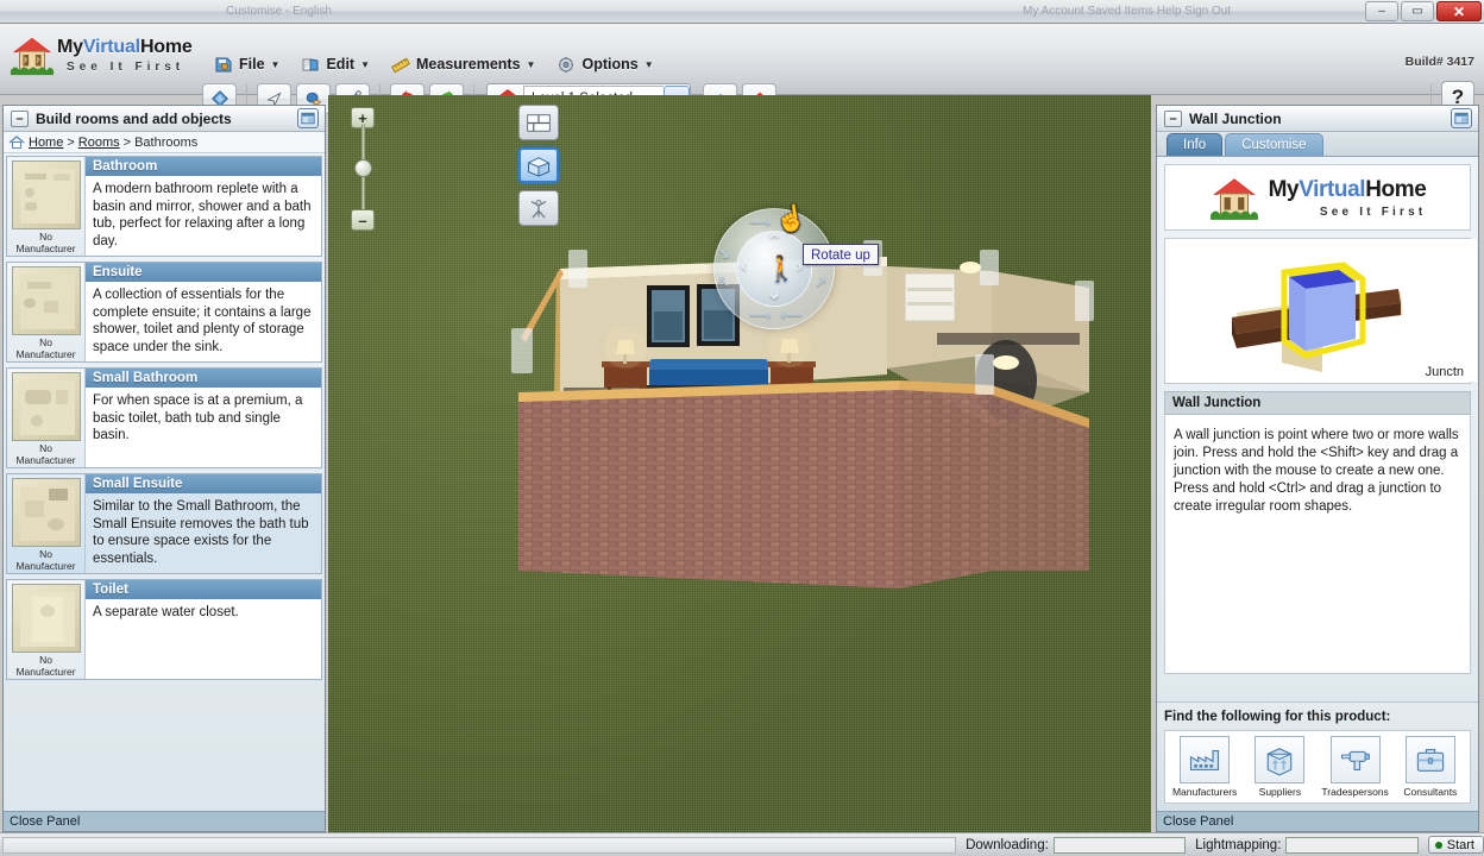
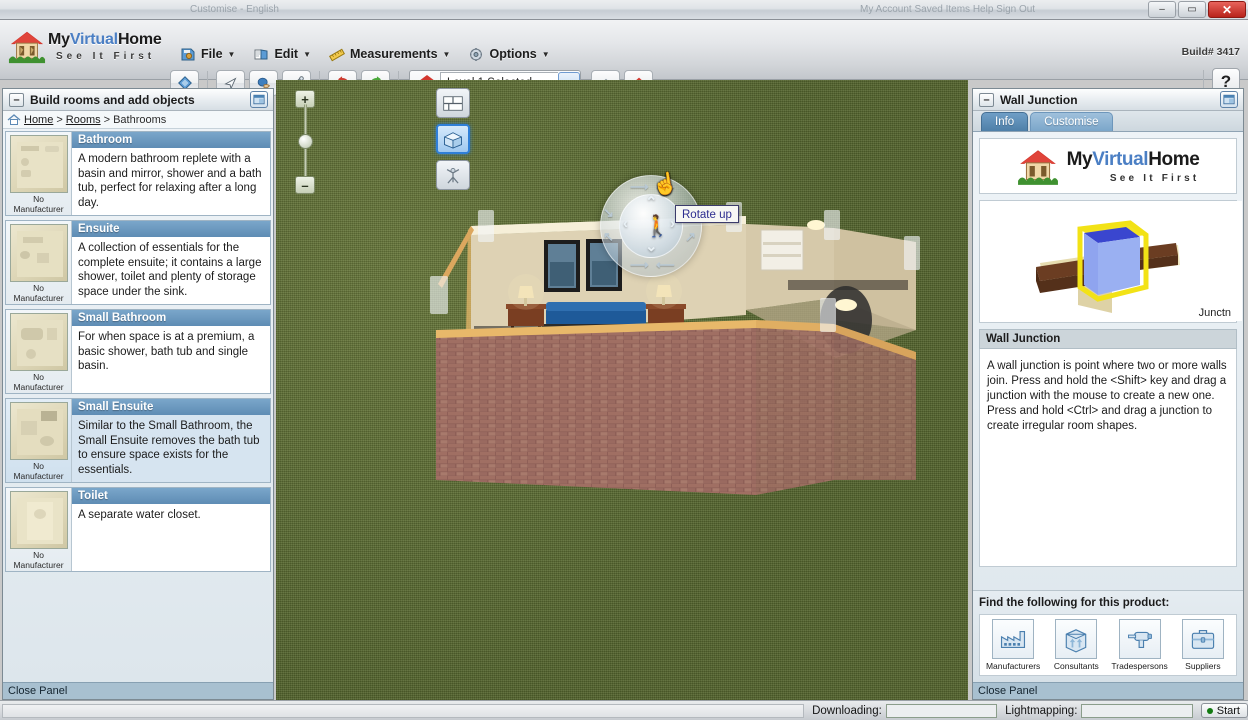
  Customise - English
  My Account Saved Items Help Sign Out
  –
  ▭
  ✕
  MyVirtualHome
  See It First
  File
  ▼
  Edit
  ▼
  Measurements
  ▼
  Options
  ▼
  Build# 3417
  ?
  +
  –
  ⟶
  ⟵
  ⟶
  ⟵
  ↘
  ↖
  ↗
  ⌃
  ⌄
  ‹
  ›
  🚶
  Rotate up
  –
  Build rooms and add objects
  Home
  >
  Rooms
  >
  Bathrooms
  No Manufacturer
  Bathroom
  A modern bathroom replete with a basin and mirror, shower and a bath tub, perfect for relaxing after a long day.
  No Manufacturer
  Ensuite
  A collection of essentials for the complete ensuite; it contains a large shower, toilet and plenty of storage space under the sink.
  No Manufacturer
  Small Bathroom
- For when space is at a premium, a basic toilet, bath tub and single basin.
+ For when space is at a premium, a basic shower, bath tub and single basin.
  No Manufacturer
  Small Ensuite
  Similar to the Small Bathroom, the Small Ensuite removes the bath tub to ensure space exists for the essentials.
  No Manufacturer
  Toilet
  A separate water closet.
  Close Panel
  –
  Wall Junction
  Info
  Customise
  MyVirtualHome
  See It First
  Junctn
  Wall Junction
  A wall junction is point where two or more walls join. Press and hold the <Shift> key and drag a junction with the mouse to create a new one. Press and hold <Ctrl> and drag a junction to create irregular room shapes.
  Find the following for this product:
  Manufacturers
- Suppliers
+ Consultants
  Tradespersons
- Consultants
+ Suppliers
  Close Panel
  Downloading:
  Lightmapping:
  Start
